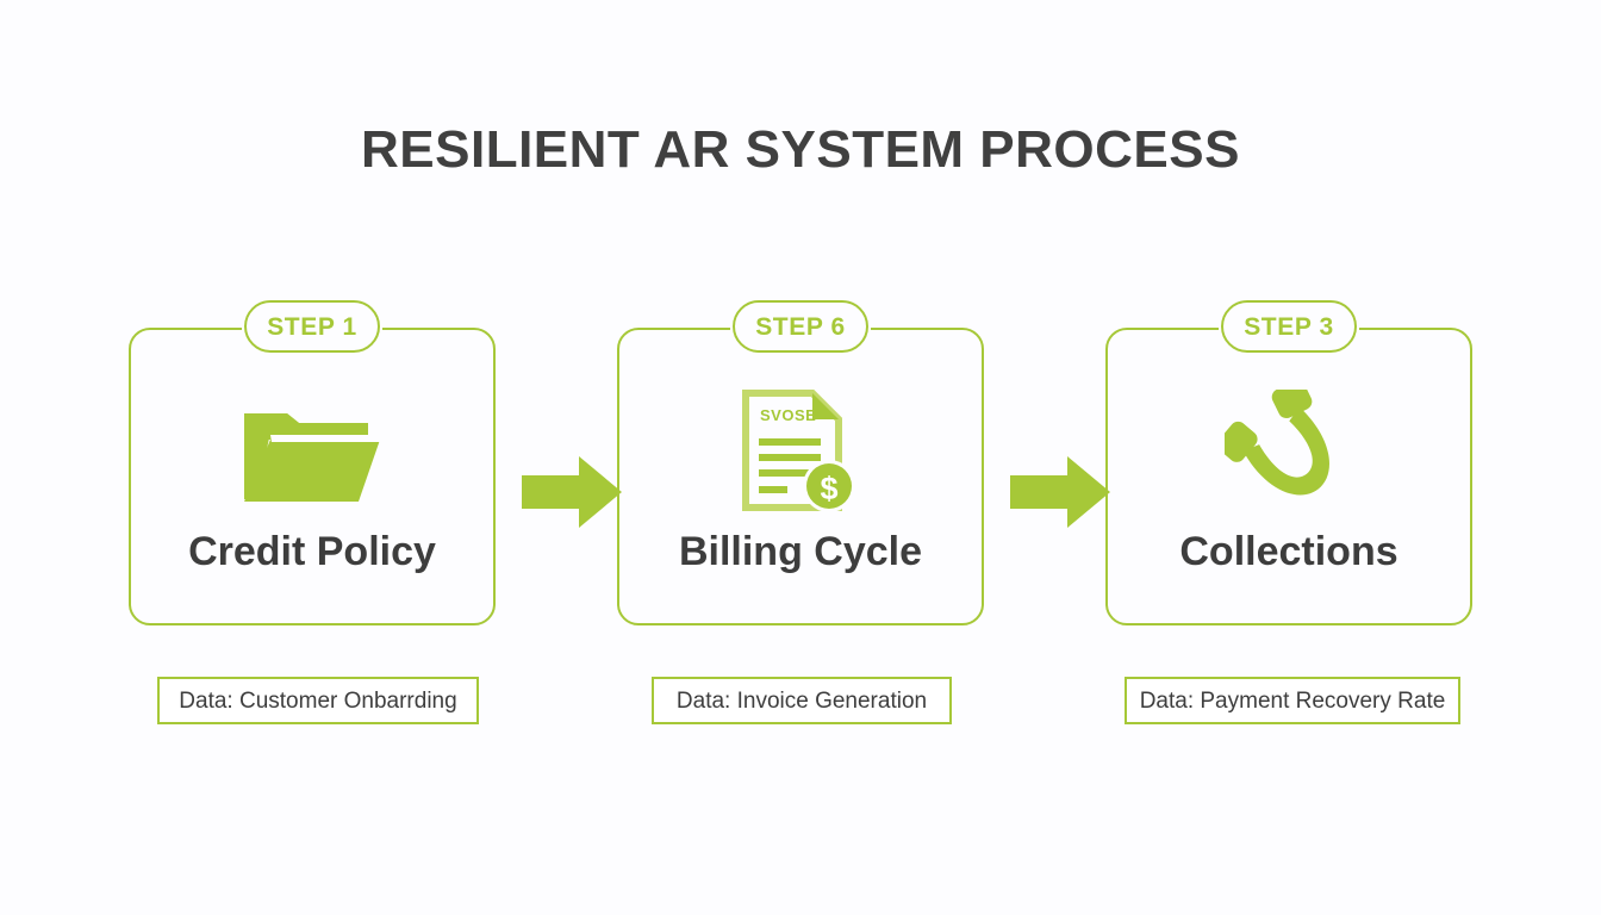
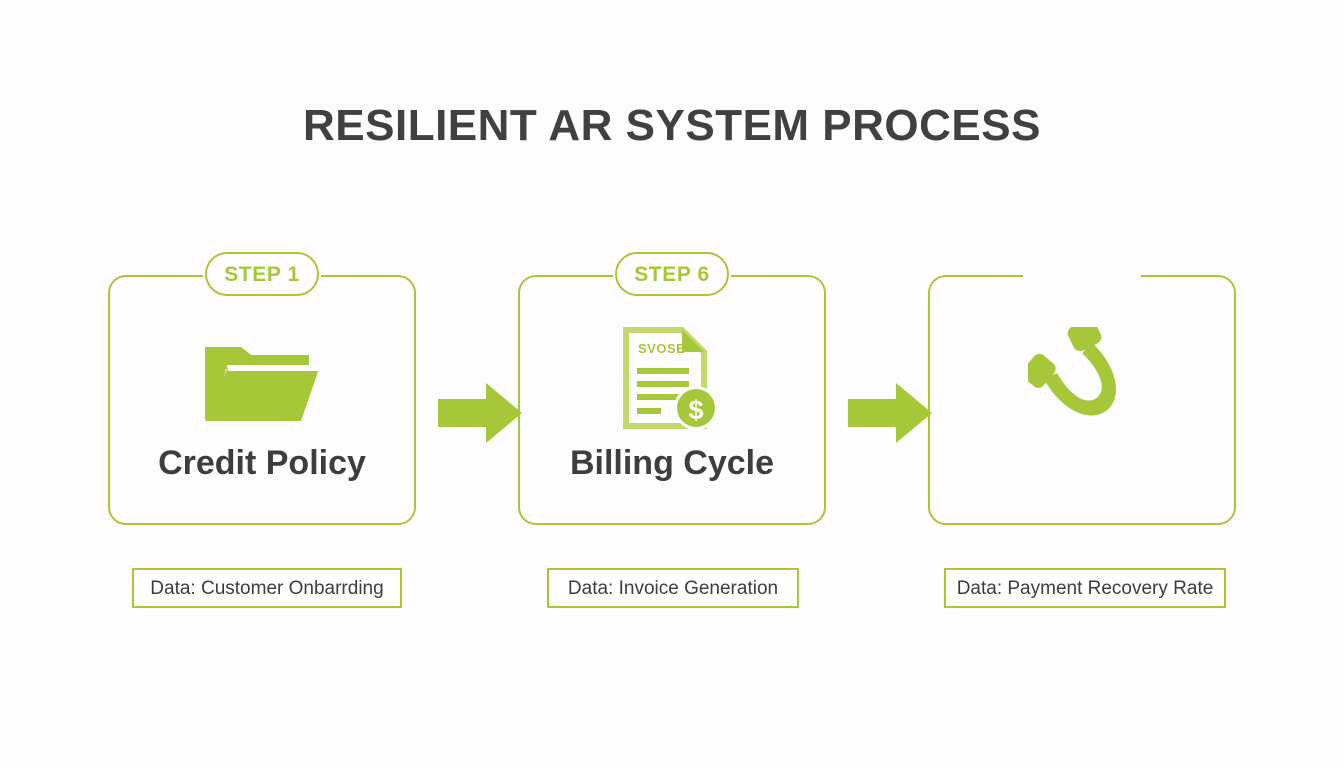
  RESILIENT AR SYSTEM PROCESS
  STEP 1
  Credit Policy
  STEP 6
  SVOSE
  $
  Billing Cycle
- STEP 3
- Collections
  Data: Customer Onbarrding
  Data: Invoice Generation
  Data: Payment Recovery Rate
